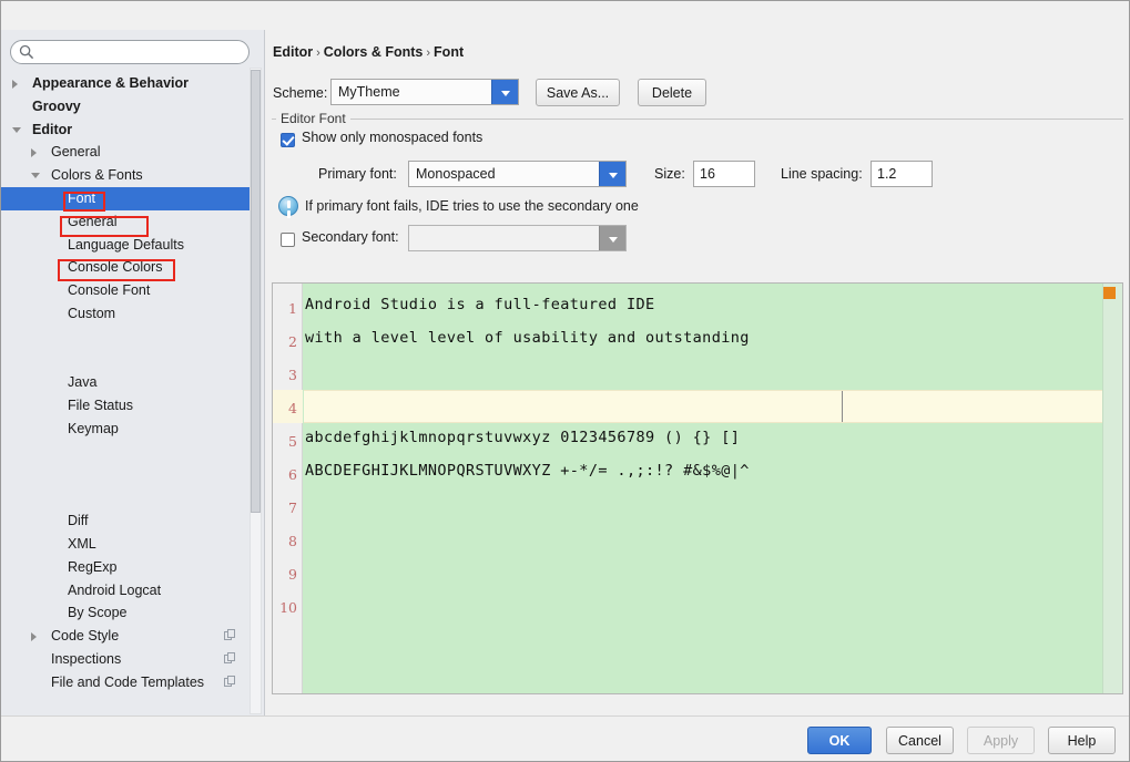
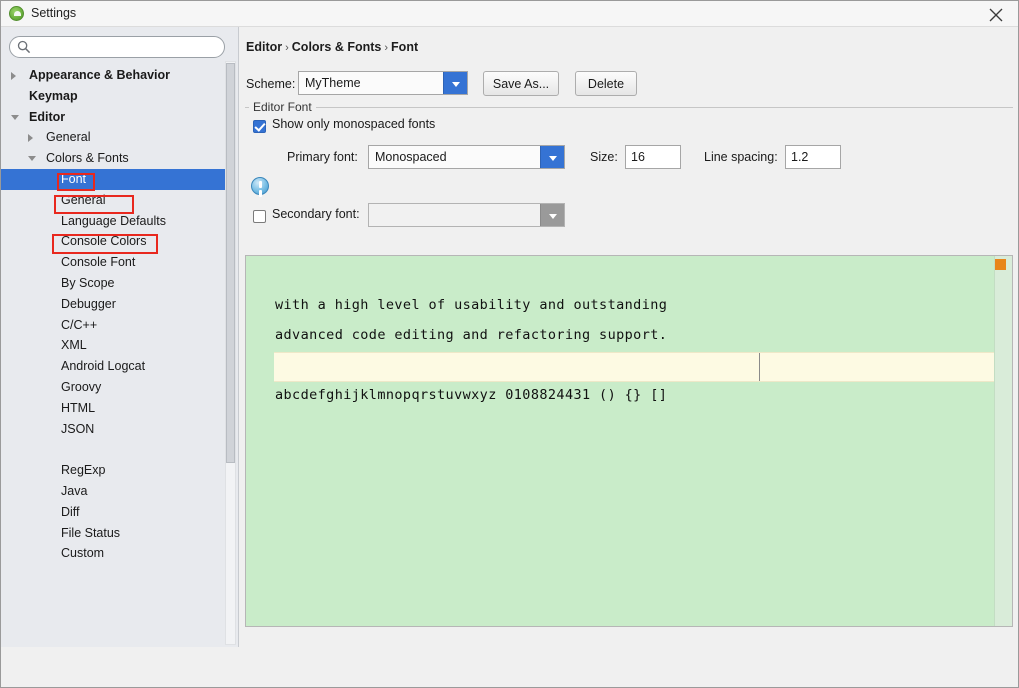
+ Settings
  Appearance & Behavior
- Groovy
+ Keymap
  Editor
  General
  Colors & Fonts
  Font
  General
  Language Defaults
  Console Colors
  Console Font
- Custom
+ By Scope
+ Debugger
+ C/C++
- Java
+ XML
- File Status
+ Android Logcat
- Keymap
+ Groovy
+ HTML
+ JSON
- Diff
+ RegExp
- XML
+ Java
- RegExp
+ Diff
- Android Logcat
+ File Status
- By Scope
+ Custom
- Code Style
- Inspections
- File and Code Templates
  Editor › Colors & Fonts › Font
  Scheme:
  MyTheme
  Save As...
  Delete
  Editor Font
  Show only monospaced fonts
  Primary font:
  Monospaced
  Size:
  16
  Line spacing:
  1.2
- If primary font fails, IDE tries to use the secondary one
  Secondary font:
- 1
- 2
- 3
- 4
- 5
- 6
- 7
- 8
- 9
- 10
- Android Studio is a full-featured IDE
- with a level level of usability and outstanding
+ with a high level of usability and outstanding
+ advanced code editing and refactoring support.
- abcdefghijklmnopqrstuvwxyz 0123456789 () {} []
+ abcdefghijklmnopqrstuvwxyz 0108824431 () {} []
- ABCDEFGHIJKLMNOPQRSTUVWXYZ +-*/= .,;:!? #&$%@|^
- OK
- Cancel
- Apply
- Help
